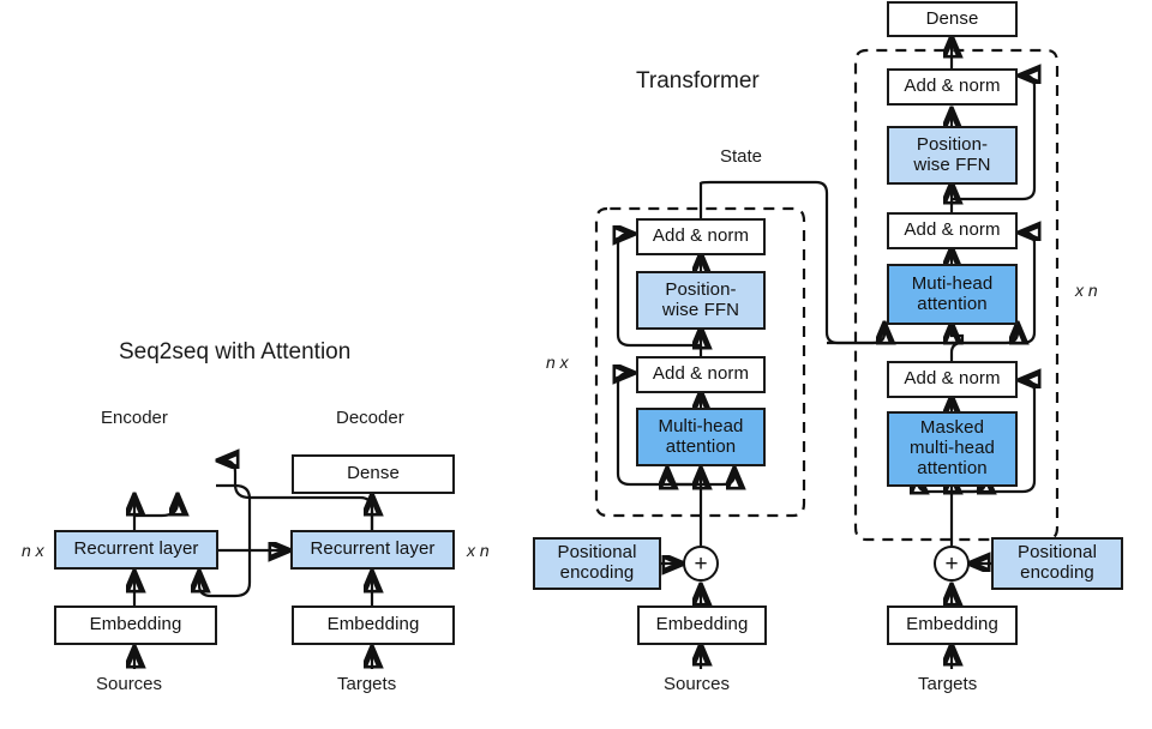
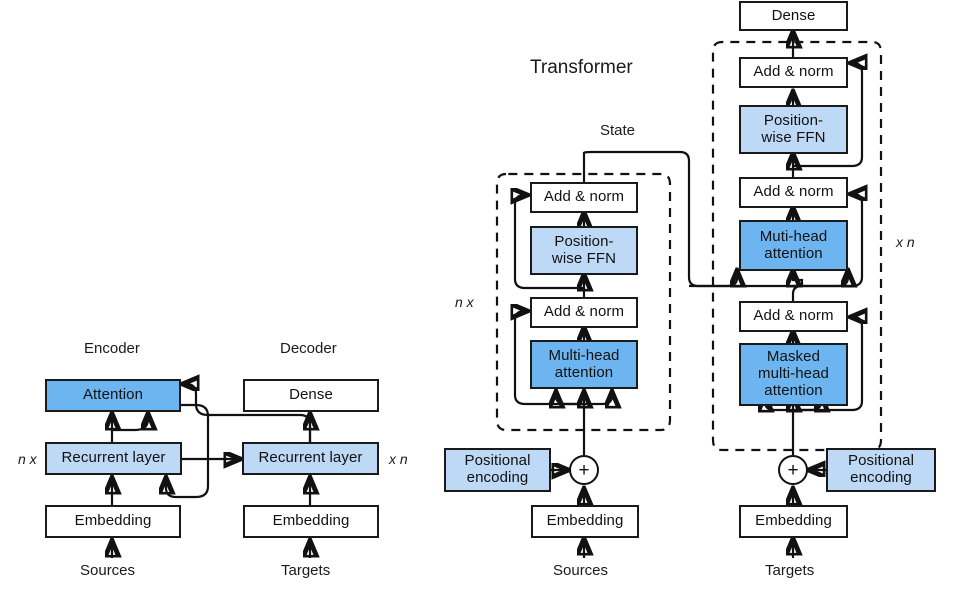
- Seq2seq with Attention
  Encoder
  Decoder
  n x
  x n
+ Attention
  Dense
  Recurrent layer
  Recurrent layer
  Embedding
  Embedding
  Sources
  Targets
  Transformer
  State
  n x
  x n
  Add & norm
  Position-
  wise FFN
  Add & norm
  Multi-head
  attention
  Positional
  encoding
  +
  Embedding
  Sources
  Dense
  Add & norm
  Position-
  wise FFN
  Add & norm
  Muti-head
  attention
  Add & norm
  Masked
  multi-head
  attention
  Positional
  encoding
  +
  Embedding
  Targets
